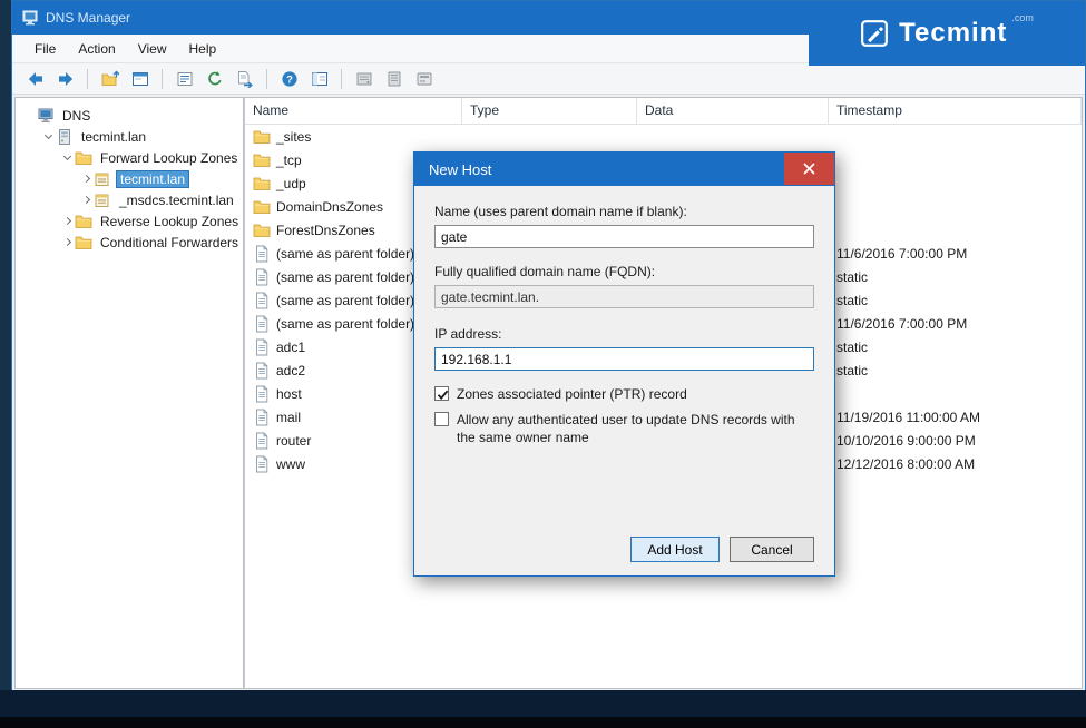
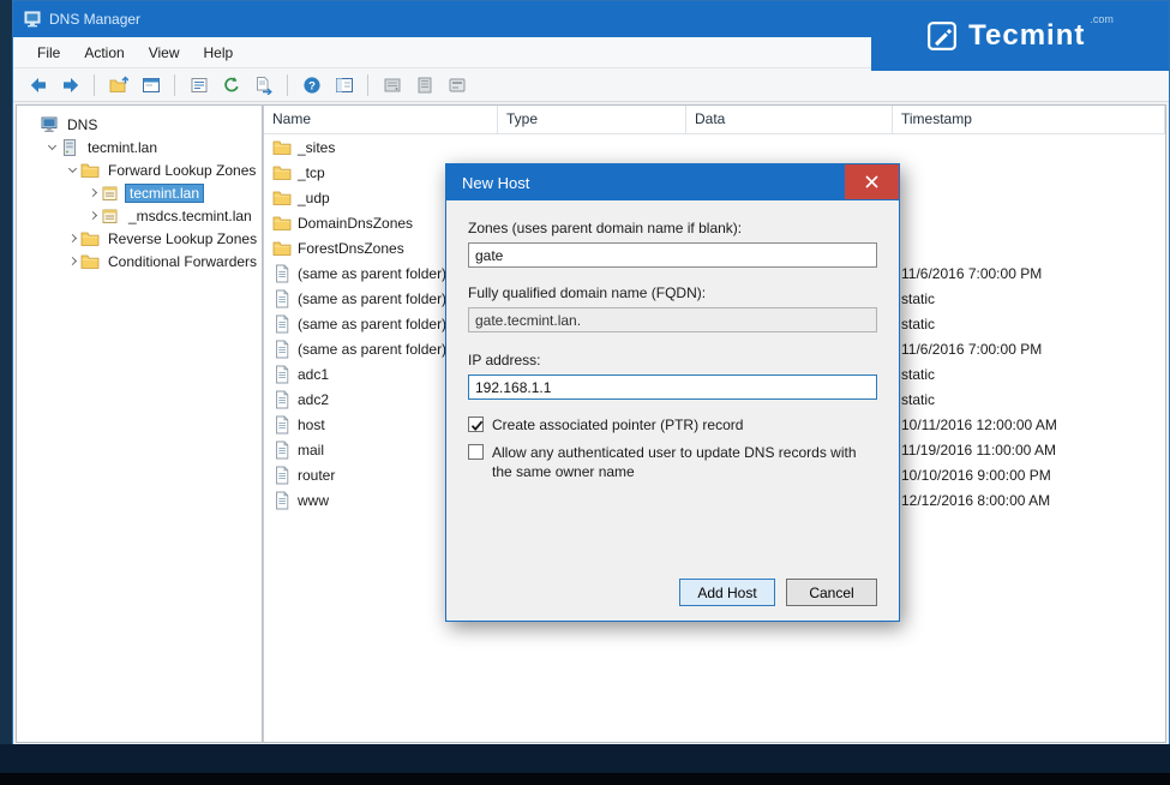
  DNS Manager
  Tecmint
  .com
  File
  Action
  View
  Help
  ?
  DNS
  tecmint.lan
  Forward Lookup Zones
  tecmint.lan
  _msdcs.tecmint.lan
  Reverse Lookup Zones
  Conditional Forwarders
  Name
  Type
  Data
  Timestamp
  _sites
  _tcp
  _udp
  DomainDnsZones
  ForestDnsZones
  (same as parent folder
  11/6/2016 7:00:00 PM
  (same as parent folder
  static
  (same as parent folder
  static
  (same as parent folder
  11/6/2016 7:00:00 PM
  adc1
  static
  adc2
  static
  host
+ 10/11/2016 12:00:00 AM
  mail
  11/19/2016 11:00:00 AM
  router
  10/10/2016 9:00:00 PM
  www
  12/12/2016 8:00:00 AM
  New Host
- Name (uses parent domain name if blank):
+ Zones (uses parent domain name if blank):
  gate
  Fully qualified domain name (FQDN):
  gate.tecmint.lan.
  IP address:
  192.168.1.1
- Zones associated pointer (PTR) record
+ Create associated pointer (PTR) record
  Allow any authenticated user to update DNS records with the same owner name
  Add Host
  Cancel
